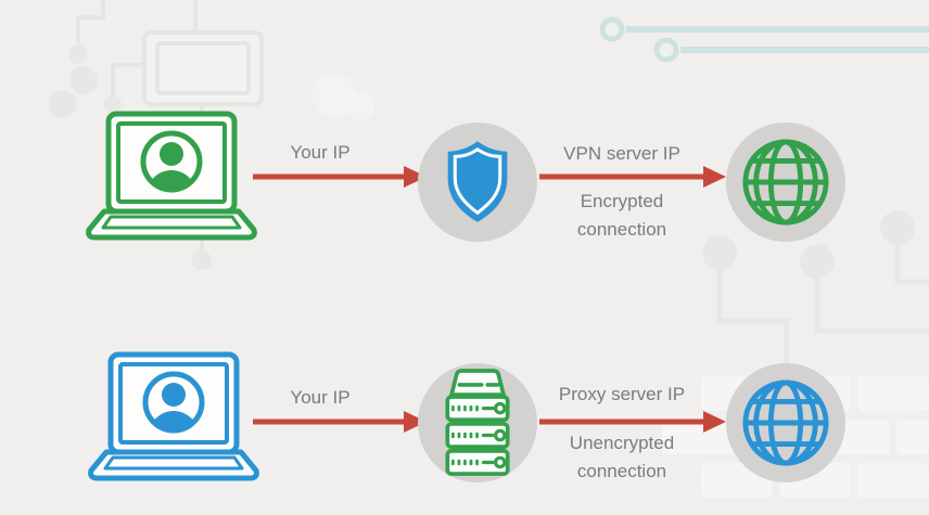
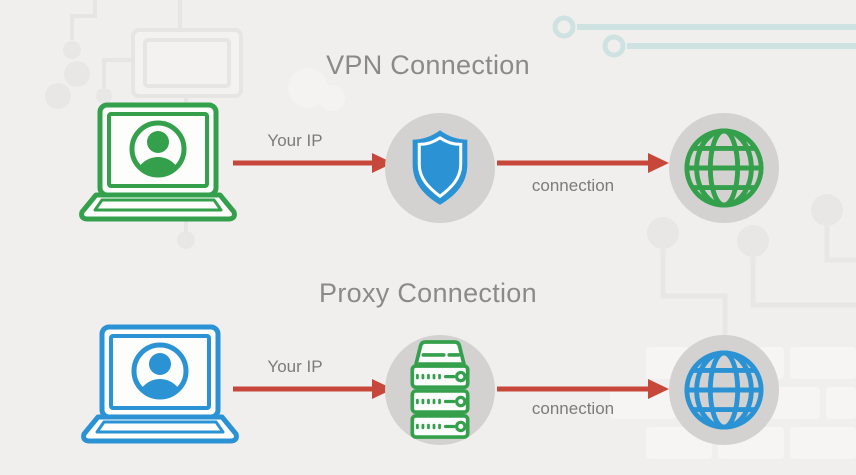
+ VPN Connection
  Your IP
- VPN server IP
- Encrypted
  connection
+ Proxy Connection
  Your IP
- Proxy server IP
- Unencrypted
  connection
